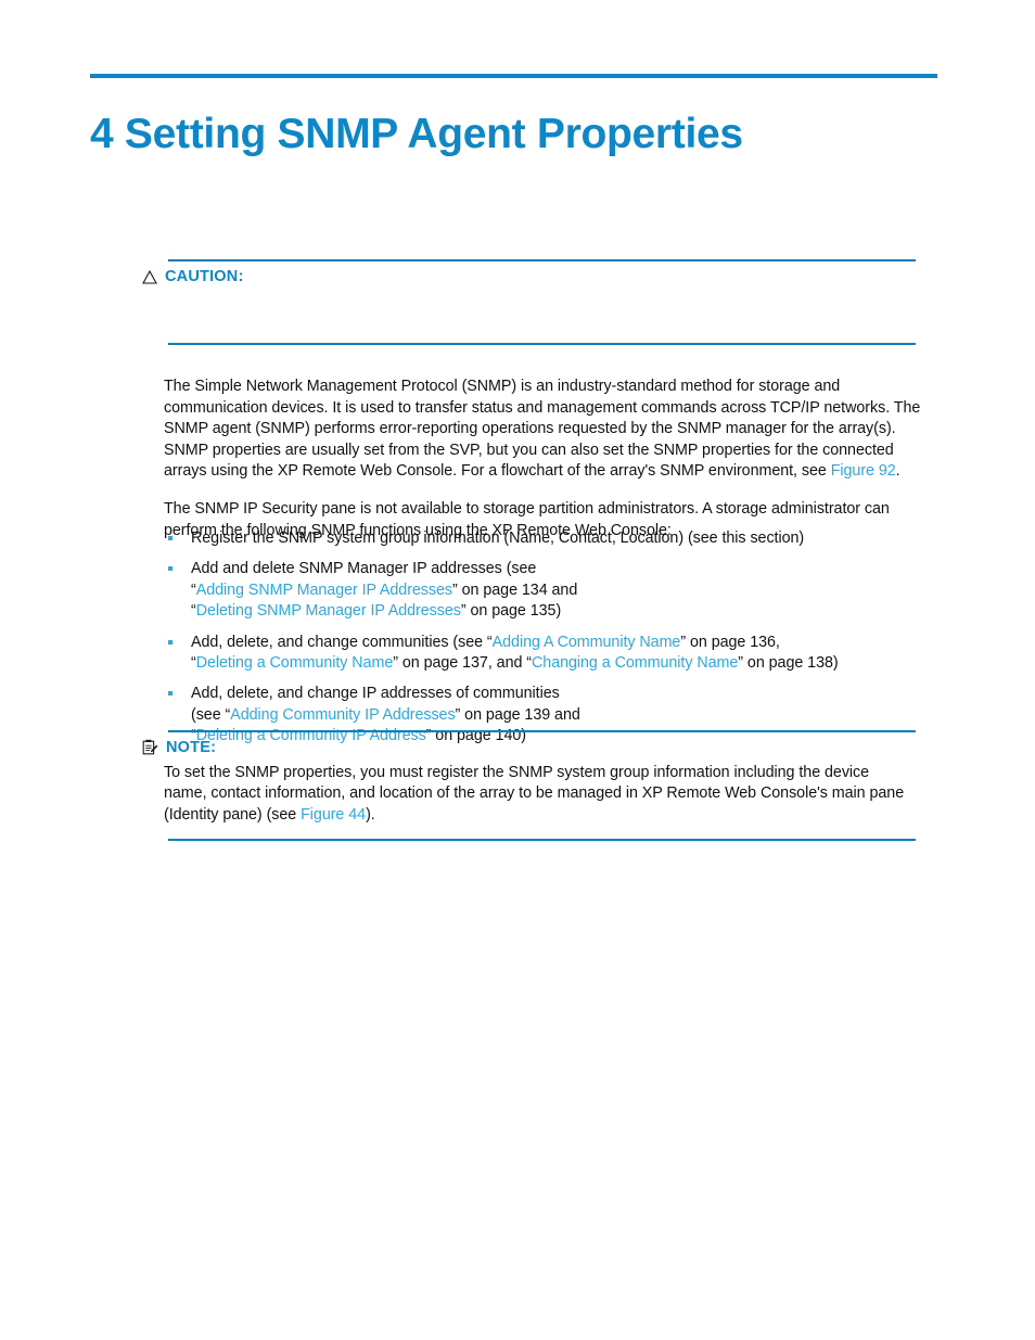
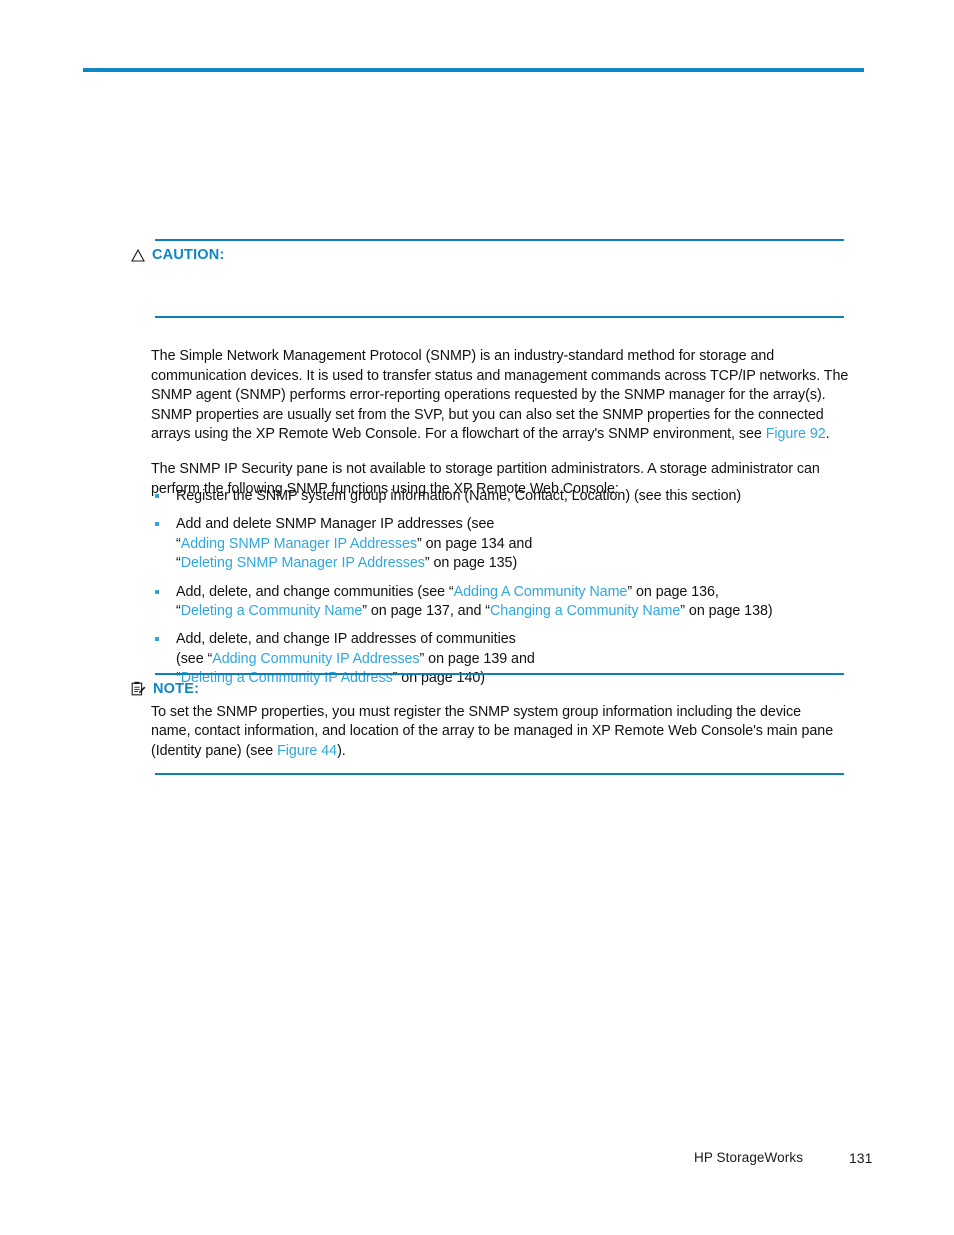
- 4 Setting SNMP Agent Properties
  CAUTION:
  The Simple Network Management Protocol (SNMP) is an industry-standard method for storage and communication devices. It is used to transfer status and management commands across TCP/IP networks. The SNMP agent (SNMP) performs error-reporting operations requested by the SNMP manager for the array(s). SNMP properties are usually set from the SVP, but you can also set the SNMP properties for the connected arrays using the XP Remote Web Console. For a flowchart of the array's SNMP environment, see Figure 92.
  The SNMP IP Security pane is not available to storage partition administrators. A storage administrator can perform the following SNMP functions using the XP Remote Web Console:
  Register the SNMP system group information (Name, Contact, Location) (see this section)
  Add and delete SNMP Manager IP addresses (see
  “Adding SNMP Manager IP Addresses” on page 134 and
  “Deleting SNMP Manager IP Addresses” on page 135)
  Add, delete, and change communities (see “Adding A Community Name” on page 136,
  “Deleting a Community Name” on page 137, and “Changing a Community Name” on page 138)
  Add, delete, and change IP addresses of communities
  (see “Adding Community IP Addresses” on page 139 and
  “Deleting a Community IP Address” on page 140)
  NOTE:
  To set the SNMP properties, you must register the SNMP system group information including the device name, contact information, and location of the array to be managed in XP Remote Web Console's main pane (Identity pane) (see Figure 44).
+ HP StorageWorks
+ 131
